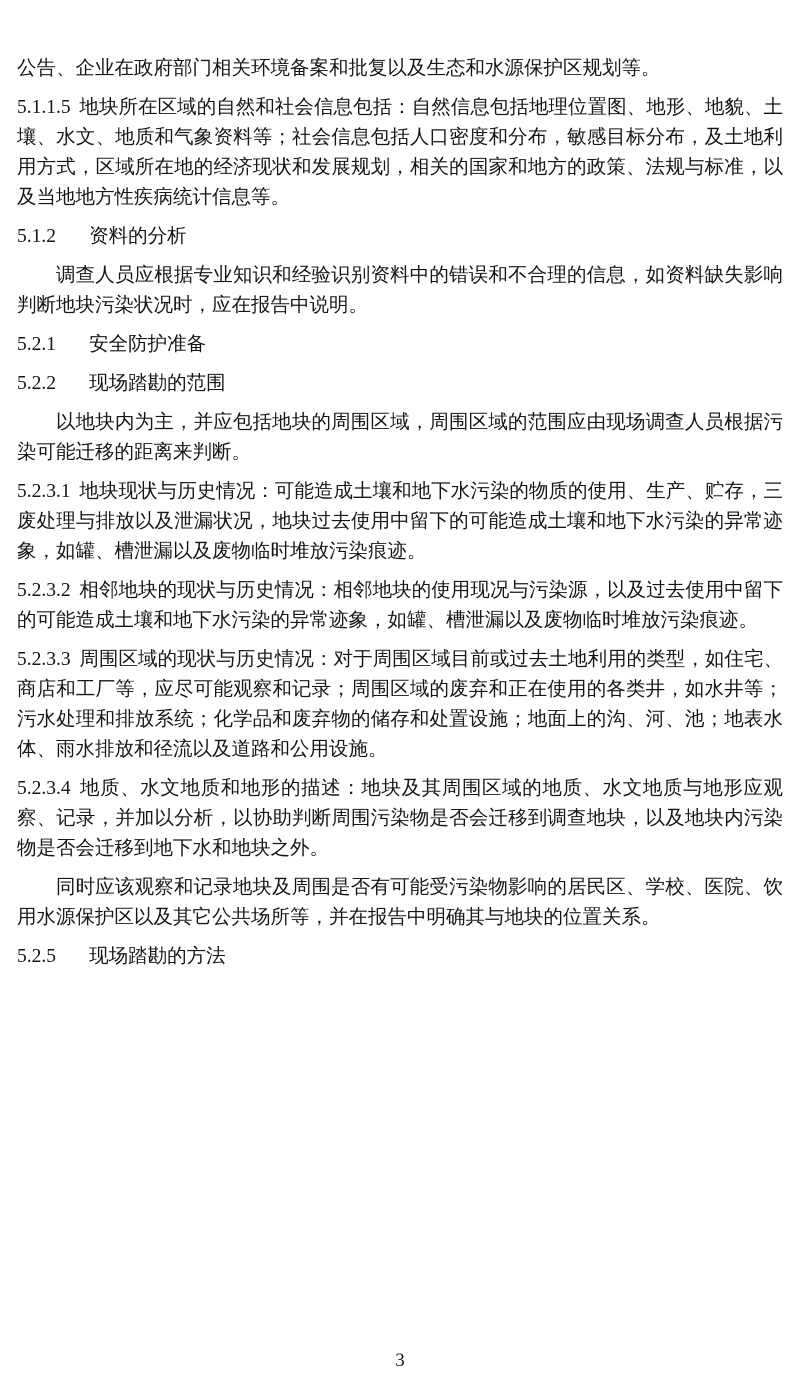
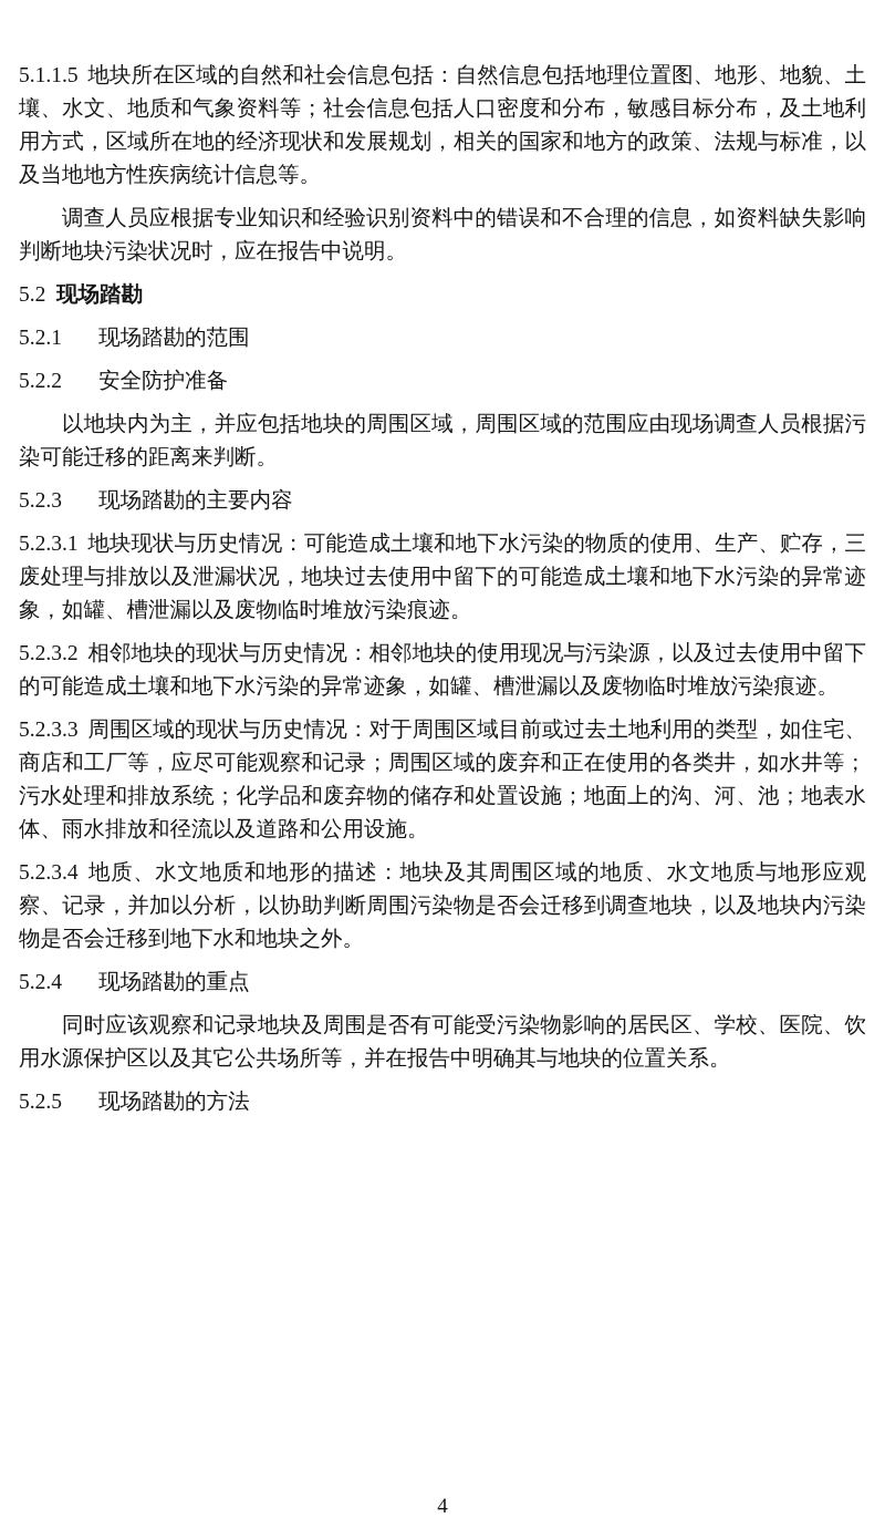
- 公告、企业在政府部门相关环境备案和批复以及生态和水源保护区规划等。
  5.1.1.5 地块所在区域的自然和社会信息包括：自然信息包括地理位置图、地形、地貌、土壤、水文、地质和气象资料等；社会信息包括人口密度和分布，敏感目标分布，及土地利用方式，区域所在地的经济现状和发展规划，相关的国家和地方的政策、法规与标准，以及当地地方性疾病统计信息等。
- 5.1.2 资料的分析
  调查人员应根据专业知识和经验识别资料中的错误和不合理的信息，如资料缺失影响判断地块污染状况时，应在报告中说明。
+ 5.2 现场踏勘
- 5.2.1 安全防护准备
+ 5.2.1 现场踏勘的范围
- 5.2.2 现场踏勘的范围
+ 5.2.2 安全防护准备
  以地块内为主，并应包括地块的周围区域，周围区域的范围应由现场调查人员根据污染可能迁移的距离来判断。
+ 5.2.3 现场踏勘的主要内容
  5.2.3.1 地块现状与历史情况：可能造成土壤和地下水污染的物质的使用、生产、贮存，三废处理与排放以及泄漏状况，地块过去使用中留下的可能造成土壤和地下水污染的异常迹象，如罐、槽泄漏以及废物临时堆放污染痕迹。
  5.2.3.2 相邻地块的现状与历史情况：相邻地块的使用现况与污染源，以及过去使用中留下的可能造成土壤和地下水污染的异常迹象，如罐、槽泄漏以及废物临时堆放污染痕迹。
  5.2.3.3 周围区域的现状与历史情况：对于周围区域目前或过去土地利用的类型，如住宅、商店和工厂等，应尽可能观察和记录；周围区域的废弃和正在使用的各类井，如水井等；污水处理和排放系统；化学品和废弃物的储存和处置设施；地面上的沟、河、池；地表水体、雨水排放和径流以及道路和公用设施。
  5.2.3.4 地质、水文地质和地形的描述：地块及其周围区域的地质、水文地质与地形应观察、记录，并加以分析，以协助判断周围污染物是否会迁移到调查地块，以及地块内污染物是否会迁移到地下水和地块之外。
+ 5.2.4 现场踏勘的重点
  同时应该观察和记录地块及周围是否有可能受污染物影响的居民区、学校、医院、饮用水源保护区以及其它公共场所等，并在报告中明确其与地块的位置关系。
  5.2.5 现场踏勘的方法
- 3
+ 4
